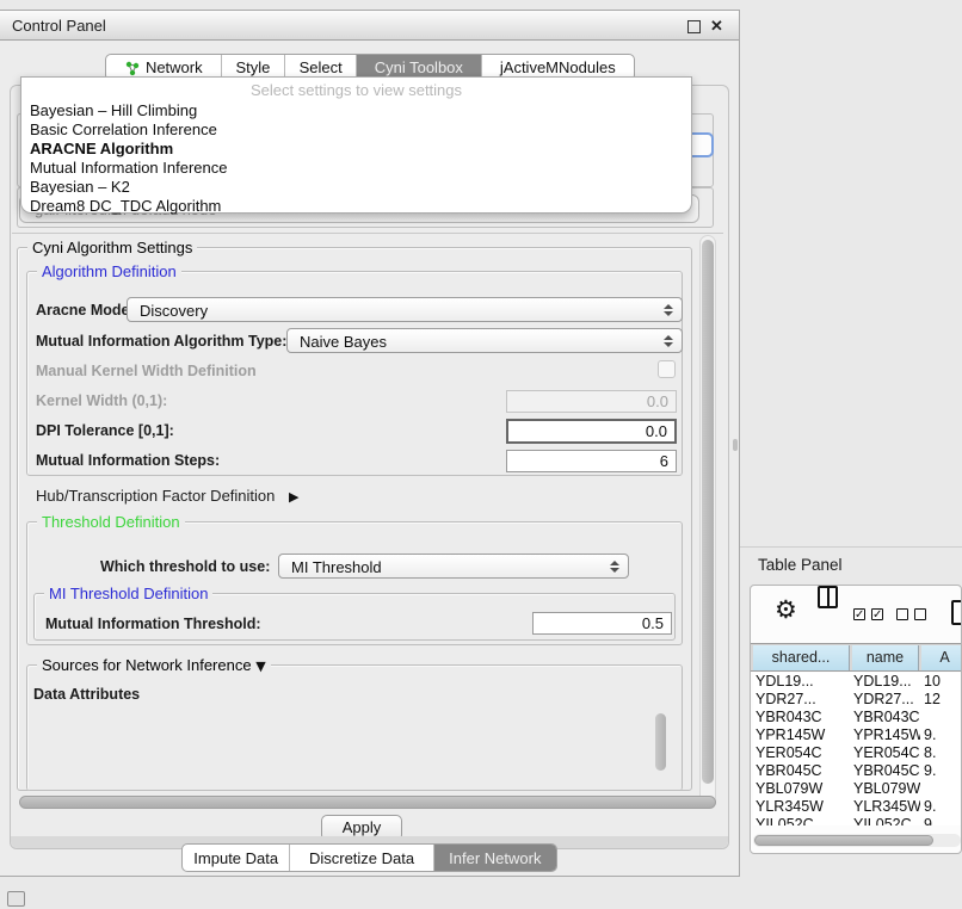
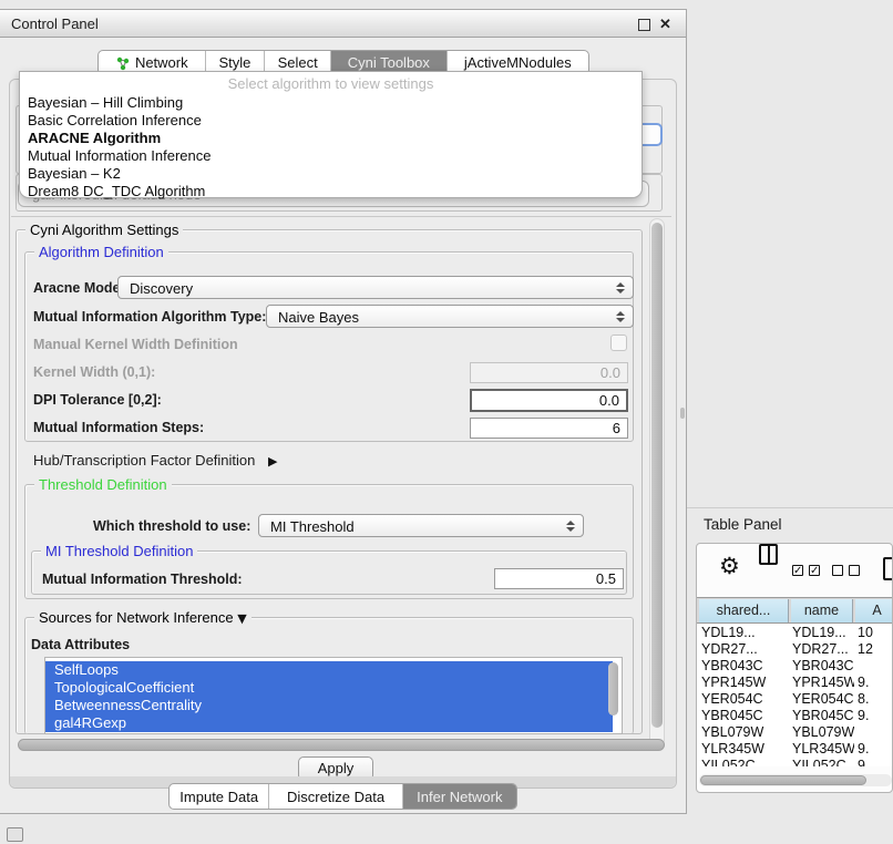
  Control Panel
  ✕
  Network
  Style
  Select
  Cyni Toolbox
  jActiveMNodules
  Cyni Algorithm Settings
  Algorithm Definition
  Aracne Mod
  Discovery
  Mutual Information Algorithm Type:
  Naive Bayes
  Manual Kernel Width Definition
  Kernel Width (0,1):
  0.0
- DPI Tolerance [0,1]:
+ DPI Tolerance [0,2]:
  0.0
  Mutual Information Steps:
  6
  Hub/Transcription Factor Definition ▶
  Threshold Definition
  Which threshold to use:
  MI Threshold
  MI Threshold Definition
  Mutual Information Threshold:
  0.5
  Sources for Network Inference ▼
  Data Attributes
+ SelfLoops
+ TopologicalCoefficient
+ BetweennessCentrality
+ gal4RGexp
  Apply
  Impute Data
  Discretize Data
  Infer Network
- Select settings to view settings
+ Select algorithm to view settings
  Bayesian – Hill Climbing
  Basic Correlation Inference
  ARACNE Algorithm
  Mutual Information Inference
  Bayesian – K2
  Dream8 DC_TDC Algorithm
  Table Panel
  ⚙
  ✓
  ✓
  shared...
  name
  A
  YDL19...
  YDL19...
  10
  YDR27...
  YDR27...
  12
  YBR043C
  YBR043C
  YPR145W
  YPR145W
  9.
  YER054C
  YER054C
  8.
  YBR045C
  YBR045C
  9.
  YBL079W
  YBL079W
  YLR345W
  YLR345W
  9.
  YIL052C
  YIL052C
  9
